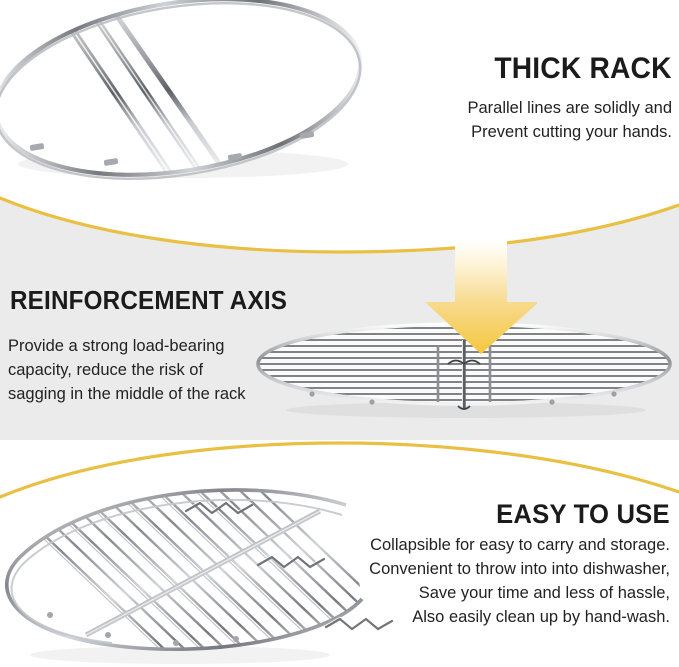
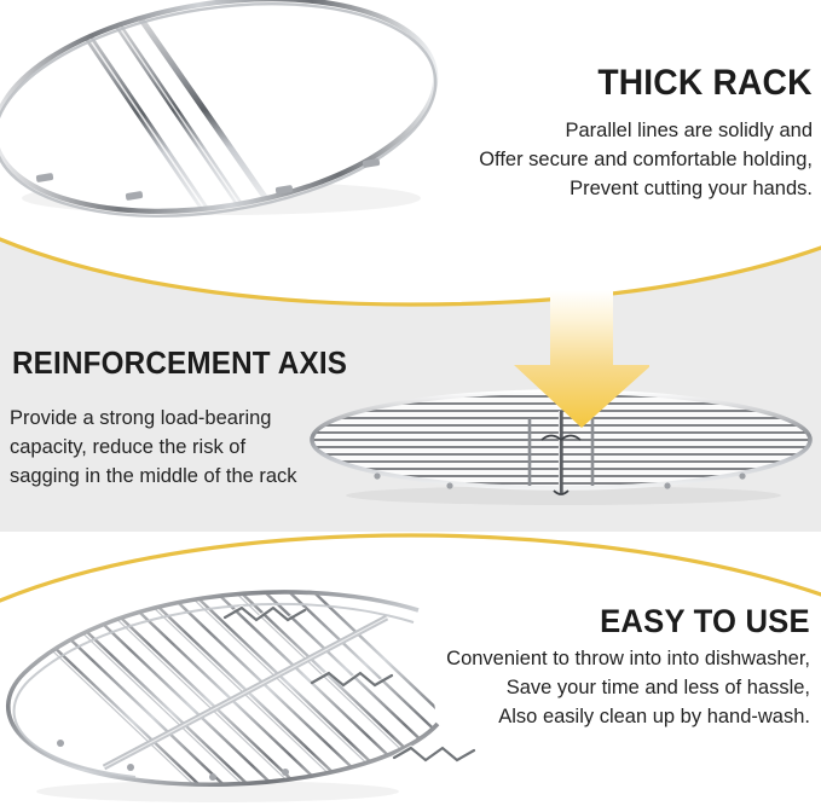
  THICK RACK
  Parallel lines are solidly and
+ Offer secure and comfortable holding,
  Prevent cutting your hands.
  REINFORCEMENT AXIS
  Provide a strong load-bearing
  capacity, reduce the risk of
  sagging in the middle of the rack
  EASY TO USE
- Collapsible for easy to carry and storage.
  Convenient to throw into into dishwasher,
  Save your time and less of hassle,
  Also easily clean up by hand-wash.
